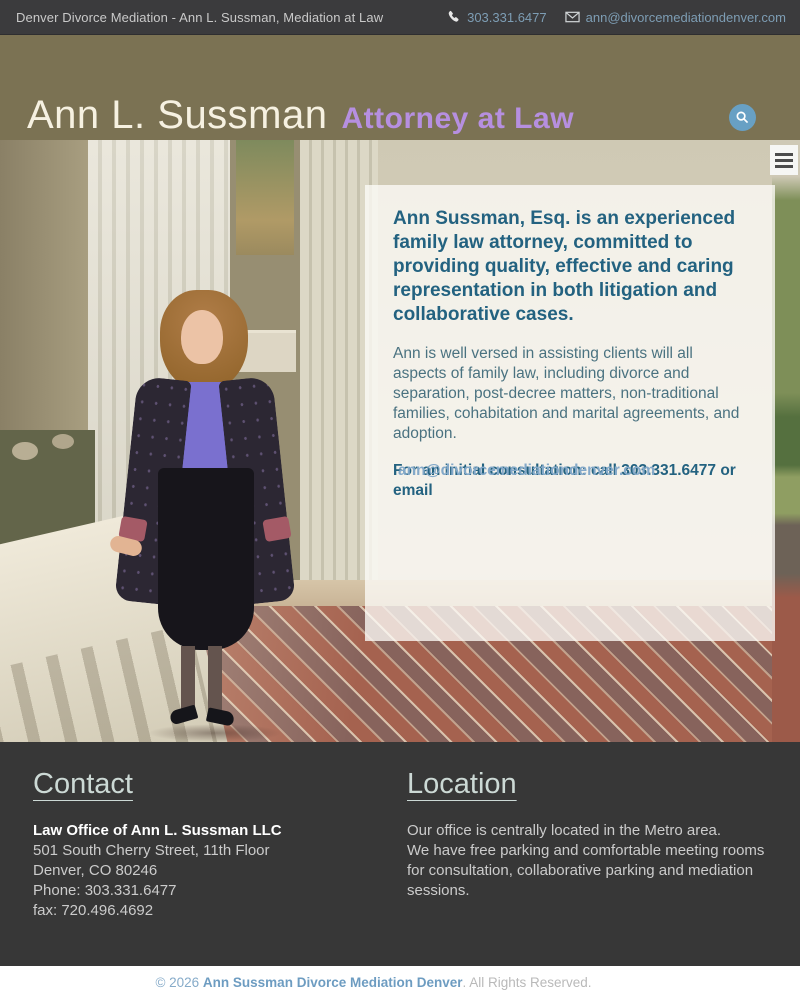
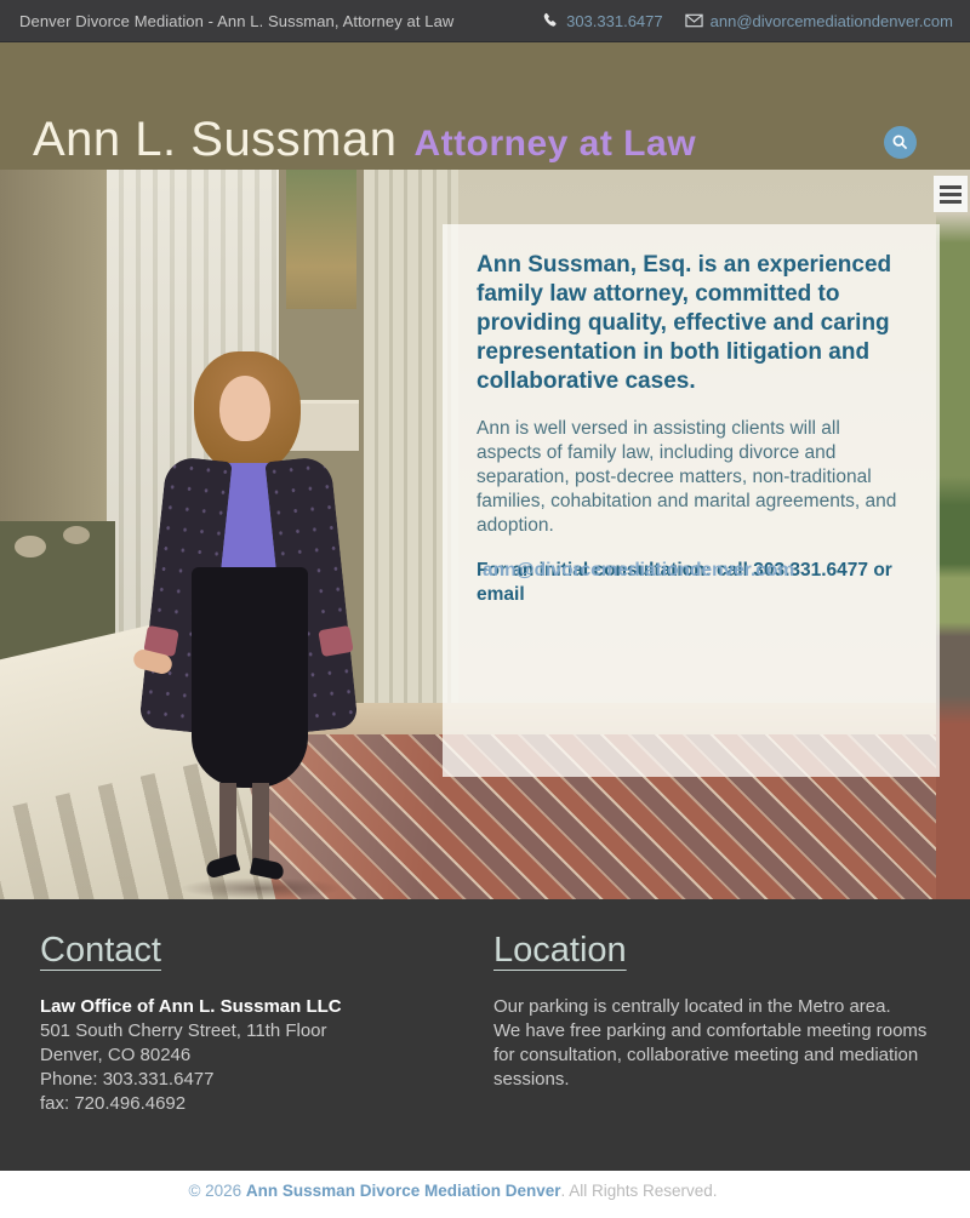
- Denver Divorce Mediation - Ann L. Sussman, Mediation at Law
+ Denver Divorce Mediation - Ann L. Sussman, Attorney at Law
  303.331.6477
  ann@divorcemediationdenver.com
  Ann L. Sussman Attorney at Law
  Ann Sussman, Esq. is an experienced family law attorney, committed to providing quality, effective and caring representation in both litigation and collaborative cases.
  Ann is well versed in assisting clients will all aspects of family law, including divorce and separation, post-decree matters, non-traditional families, cohabitation and marital agreements, and adoption.
  For an initial consultation: call 303.331.6477 or email
  ann@divorcemediationdenver.com
  Contact
  Law Office of Ann L. Sussman LLC
  501 South Cherry Street, 11th Floor
  Denver, CO 80246
  Phone: 303.331.6477
  fax: 720.496.4692
  Location
- Our office is centrally located in the Metro area.
+ Our parking is centrally located in the Metro area.
- We have free parking and comfortable meeting rooms for consultation, collaborative parking and mediation sessions.
+ We have free parking and comfortable meeting rooms for consultation, collaborative meeting and mediation sessions.
  © 2026 Ann Sussman Divorce Mediation Denver. All Rights Reserved.
